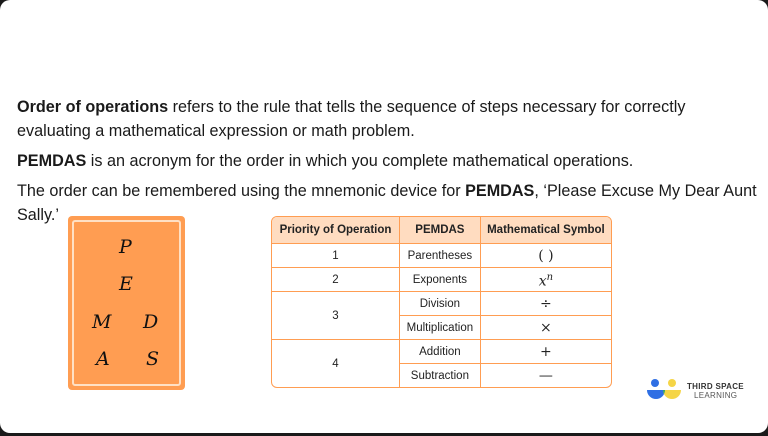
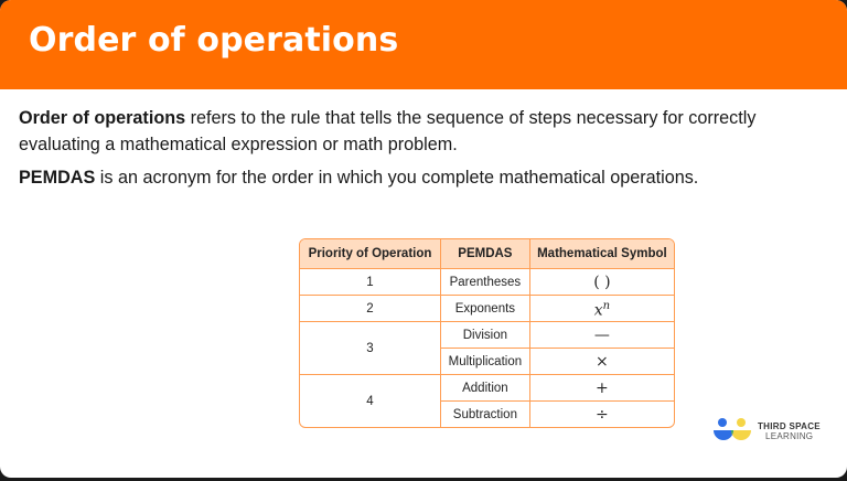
+ Order of operations
  Order of operations refers to the rule that tells the sequence of steps necessary for correctly evaluating a mathematical expression or math problem.
  PEMDAS is an acronym for the order in which you complete mathematical operations.
- The order can be remembered using the mnemonic device for PEMDAS, ‘Please Excuse My Dear Aunt Sally.’
- P
- E
- M
- D
- A
- S
  Priority of Operation	PEMDAS	Mathematical Symbol
  1	Parentheses	( )
  2	Exponents	xn
- 3	Division	÷
+ 3	Division	—
  Multiplication	×
  4	Addition	+
- Subtraction	—
+ Subtraction	÷
  THIRD SPACE
  LEARNING
